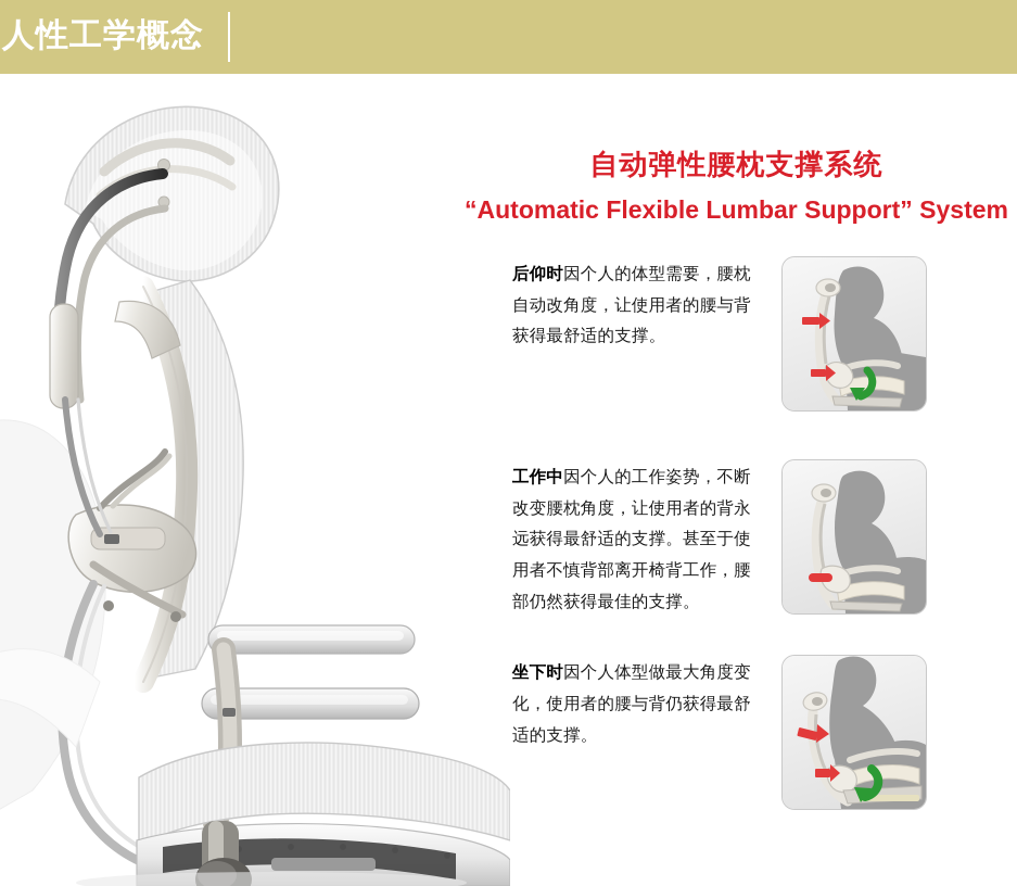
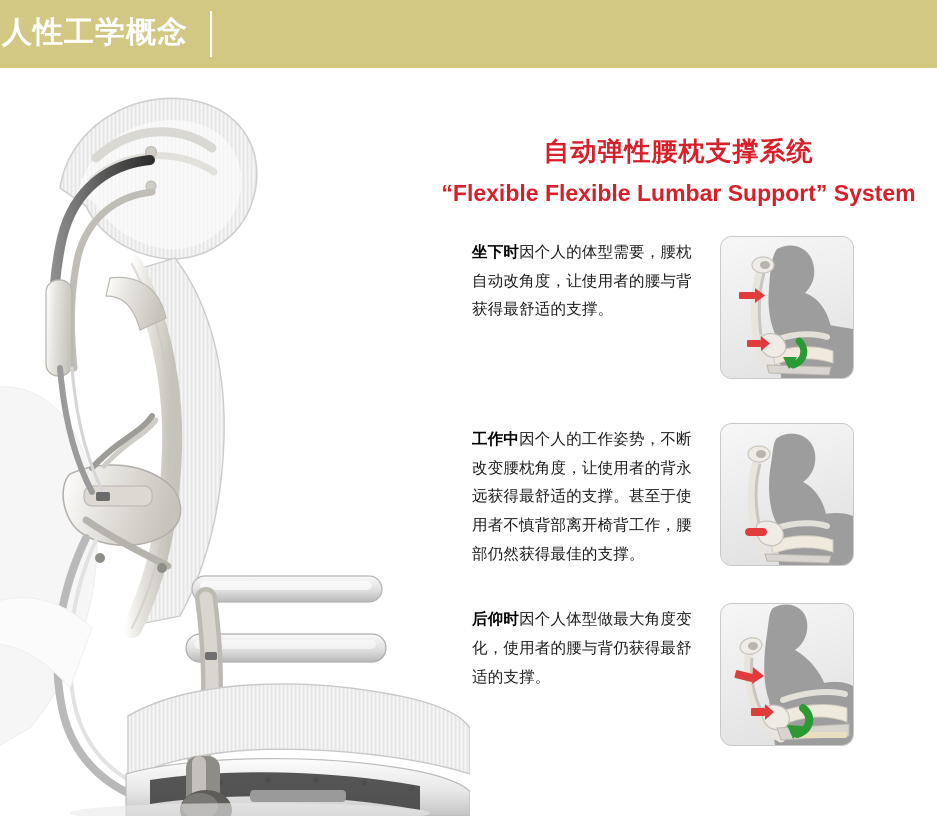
  人性工学概念
  自动弹性腰枕支撑系统
- “Automatic Flexible Lumbar Support” System
+ “Flexible Flexible Lumbar Support” System
- 后仰时因个人的体型需要，腰枕自动改角度，让使用者的腰与背获得最舒适的支撑。
+ 坐下时因个人的体型需要，腰枕自动改角度，让使用者的腰与背获得最舒适的支撑。
  工作中因个人的工作姿势，不断改变腰枕角度，让使用者的背永远获得最舒适的支撑。甚至于使用者不慎背部离开椅背工作，腰部仍然获得最佳的支撑。
- 坐下时因个人体型做最大角度变化，使用者的腰与背仍获得最舒适的支撑。
+ 后仰时因个人体型做最大角度变化，使用者的腰与背仍获得最舒适的支撑。
